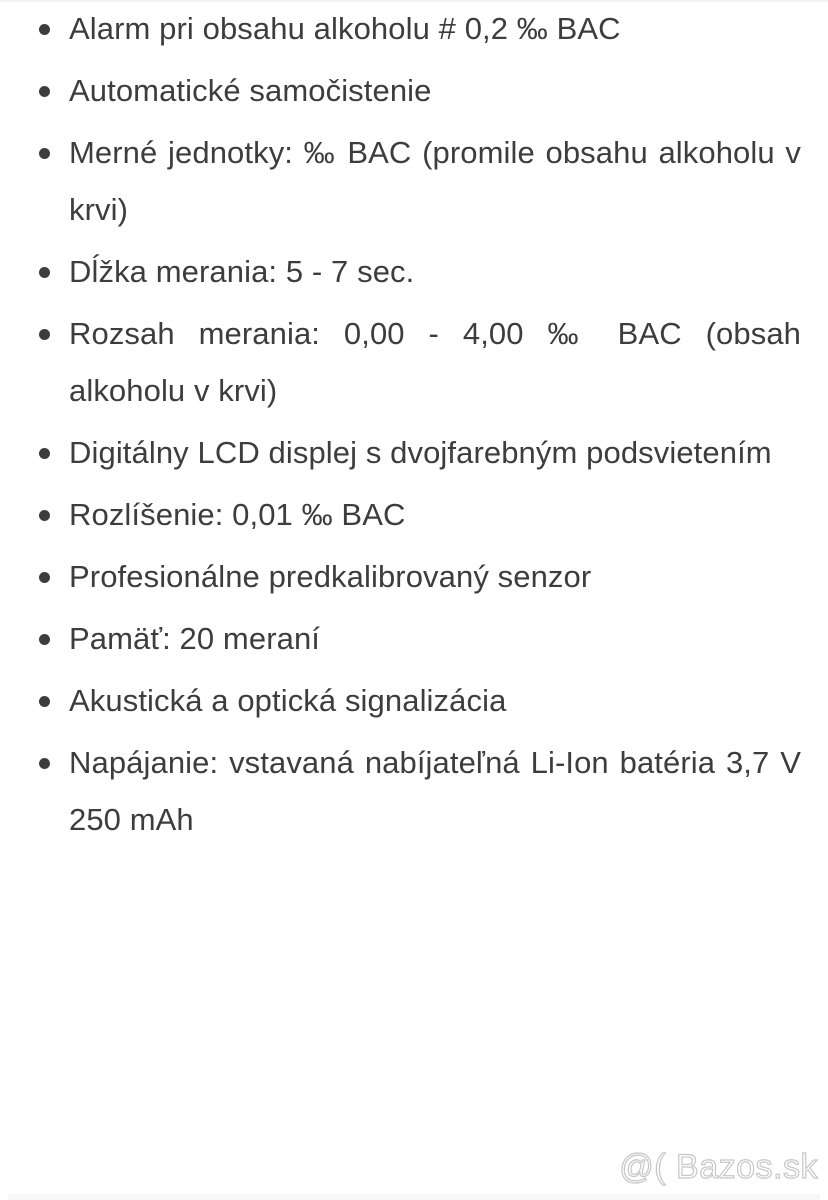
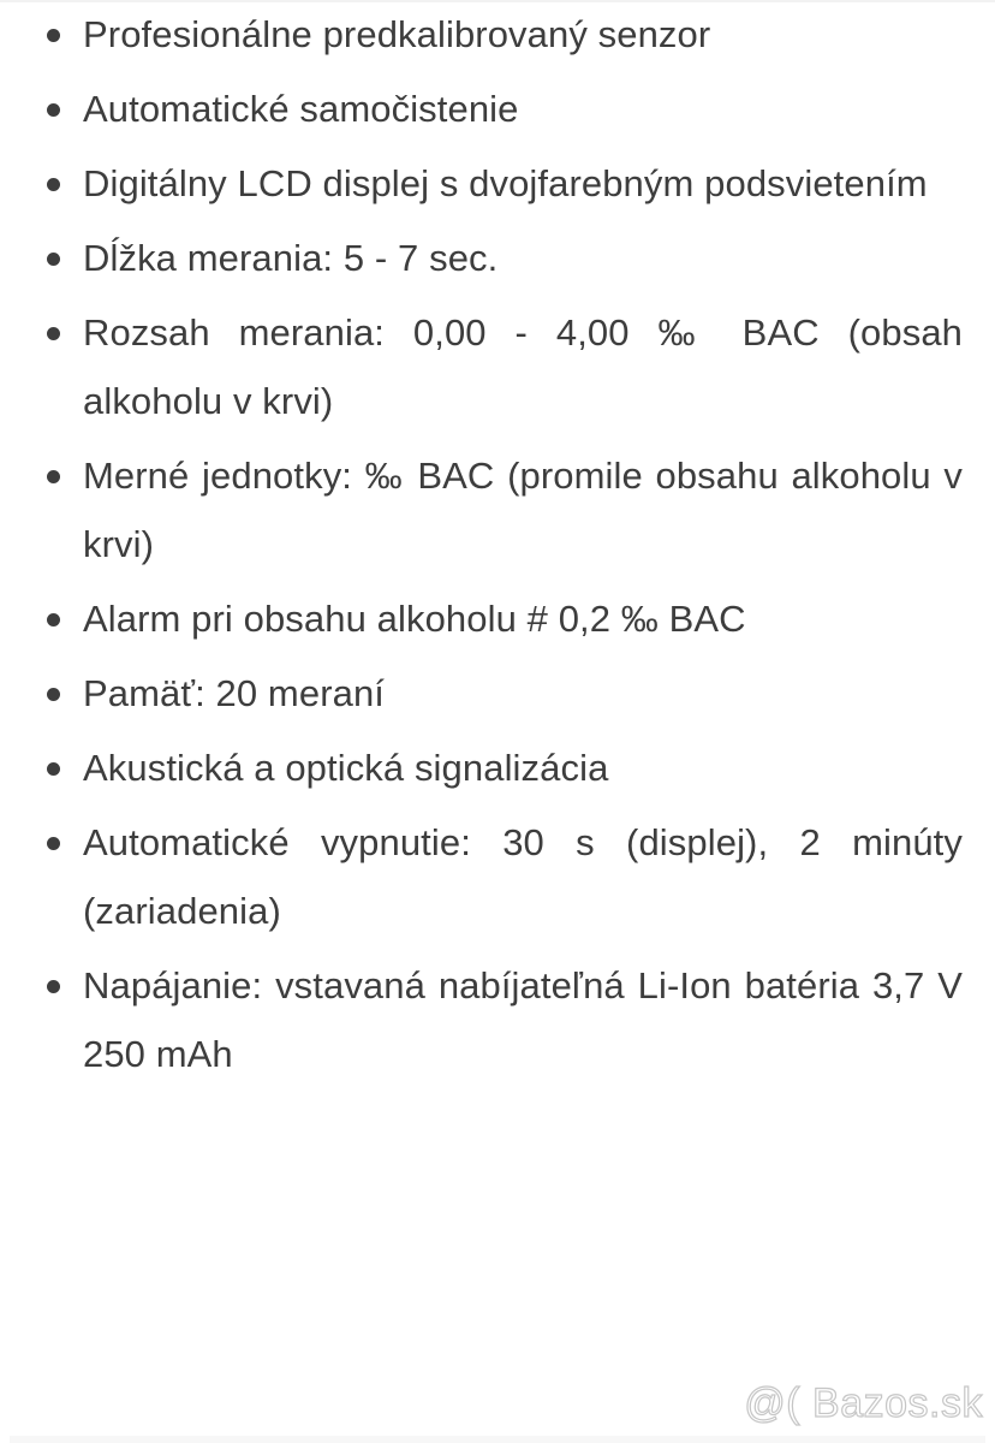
- Alarm pri obsahu alkoholu # 0,2 ‰ BAC
+ Profesionálne predkalibrovaný senzor
  Automatické samočistenie
- Merné jednotky: ‰ BAC (promile obsahu alkoholu v krvi)
+ Digitálny LCD displej s dvojfarebným podsvietením
  Dĺžka merania: 5 - 7 sec.
  Rozsah merania: 0,00 - 4,00 ‰ BAC (obsah alkoholu v krvi)
- Digitálny LCD displej s dvojfarebným podsvietením
+ Merné jednotky: ‰ BAC (promile obsahu alkoholu v krvi)
- Rozlíšenie: 0,01 ‰ BAC
- Profesionálne predkalibrovaný senzor
+ Alarm pri obsahu alkoholu # 0,2 ‰ BAC
  Pamäť: 20 meraní
  Akustická a optická signalizácia
+ Automatické vypnutie: 30 s (displej), 2 minúty (zariadenia)
  Napájanie: vstavaná nabíjateľná Li-Ion batéria 3,7 V 250 mAh
  @( Bazos.sk
